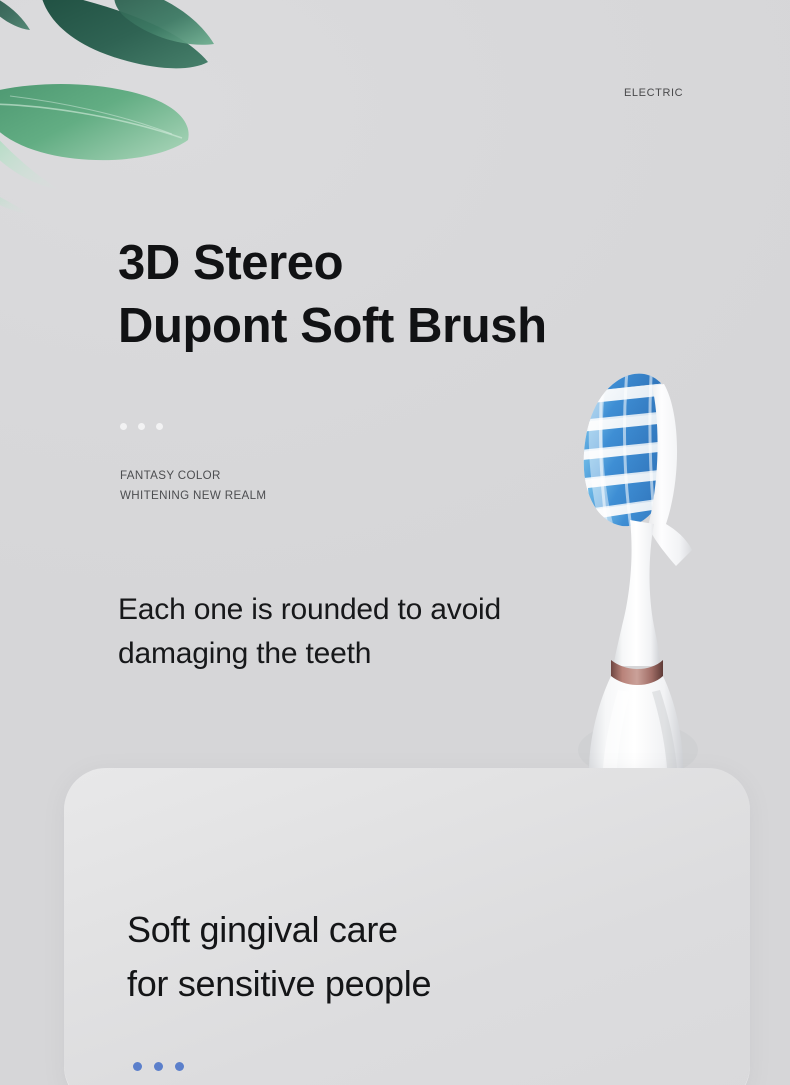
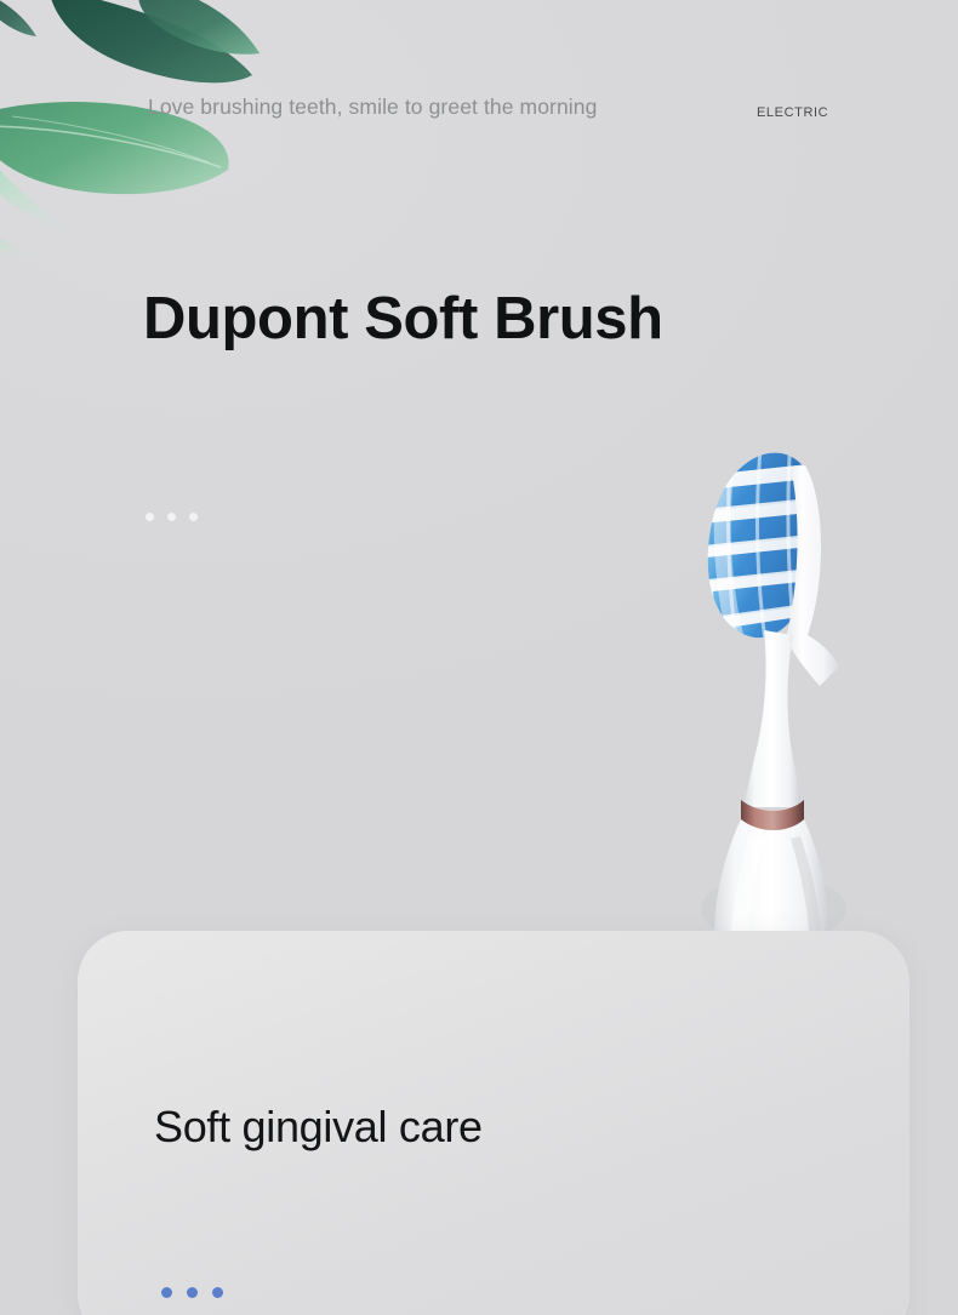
+ Love brushing teeth, smile to greet the morning
  ELECTRIC
- 3D Stereo
  Dupont Soft Brush
- FANTASY COLOR
- WHITENING NEW REALM
- Each one is rounded to avoid
- damaging the teeth
  Soft gingival care
- for sensitive people
